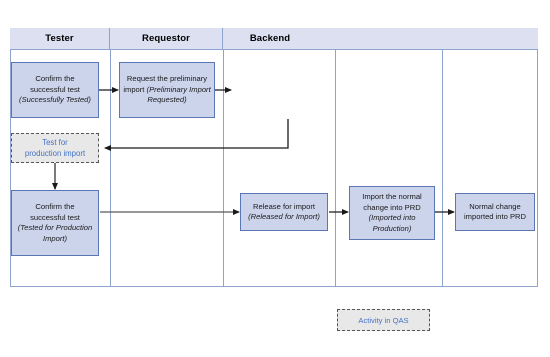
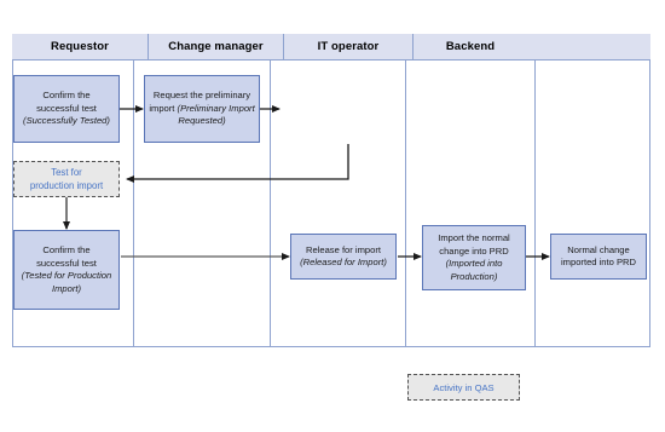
- Tester
  Requestor
+ Change manager
+ IT operator
  Backend
  Confirm the
  successful test
  (Successfully Tested)
  Request the preliminary import (Preliminary Import Requested)
  Test for
  production import
  Confirm the
  successful test
  (Tested for Production Import)
  Release for import
  (Released for Import)
  Import the normal
  change into PRD
  (Imported into Production)
  Normal change
  imported into PRD
  Activity in QAS
